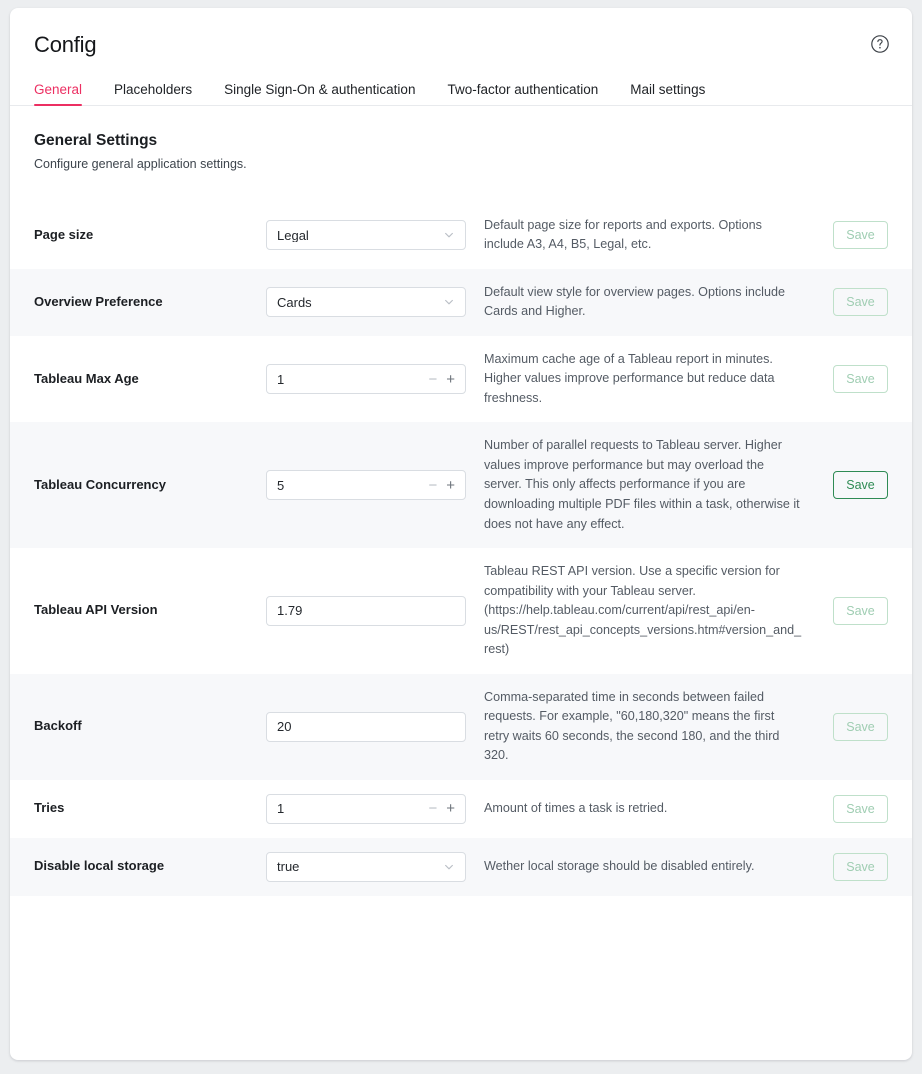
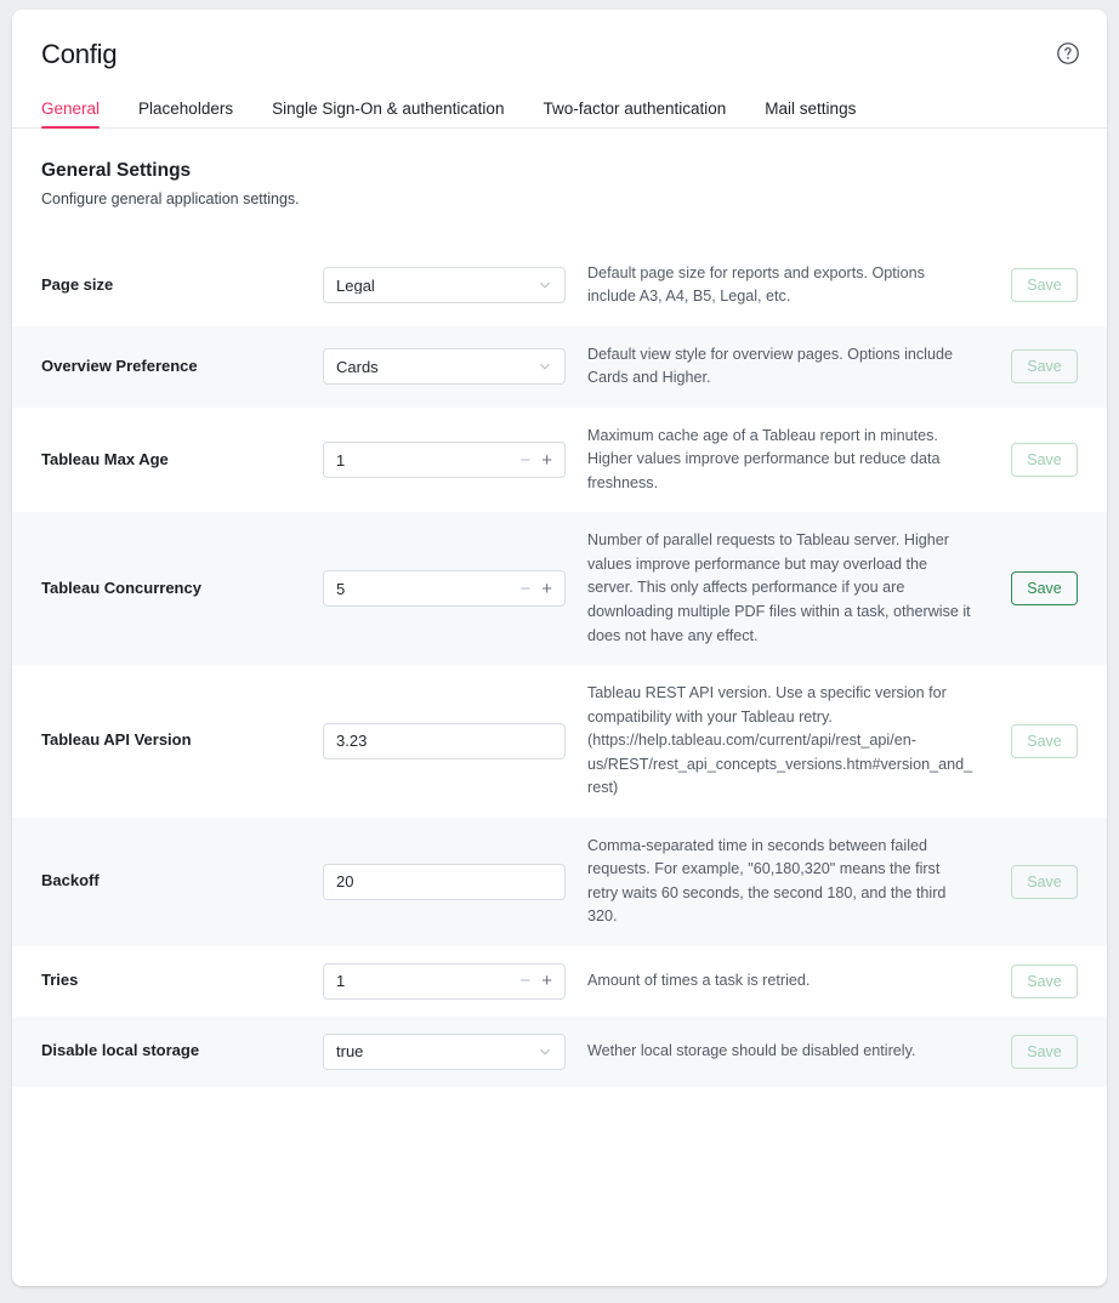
  Config
  General
  Placeholders
  Single Sign-On & authentication
  Two-factor authentication
  Mail settings
  General Settings
  Configure general application settings.
  Page size
  Legal
  Default page size for reports and exports. Options include A3, A4, B5, Legal, etc.
  Save
  Overview Preference
  Cards
  Default view style for overview pages. Options include Cards and Higher.
  Save
  Tableau Max Age
  1
  −
  +
  Maximum cache age of a Tableau report in minutes. Higher values improve performance but reduce data freshness.
  Save
  Tableau Concurrency
  5
  −
  +
  Number of parallel requests to Tableau server. Higher values improve performance but may overload the server. This only affects performance if you are downloading multiple PDF files within a task, otherwise it does not have any effect.
  Save
  Tableau API Version
- 1.79
+ 3.23
- Tableau REST API version. Use a specific version for compatibility with your Tableau server. (https://help.tableau.com/current/api/rest_api/en-us/REST/rest_api_concepts_versions.htm#version_and_rest)
+ Tableau REST API version. Use a specific version for compatibility with your Tableau retry. (https://help.tableau.com/current/api/rest_api/en-us/REST/rest_api_concepts_versions.htm#version_and_rest)
  Save
  Backoff
  20
  Comma-separated time in seconds between failed requests. For example, "60,180,320" means the first retry waits 60 seconds, the second 180, and the third 320.
  Save
  Tries
  1
  −
  +
  Amount of times a task is retried.
  Save
  Disable local storage
  true
  Wether local storage should be disabled entirely.
  Save
